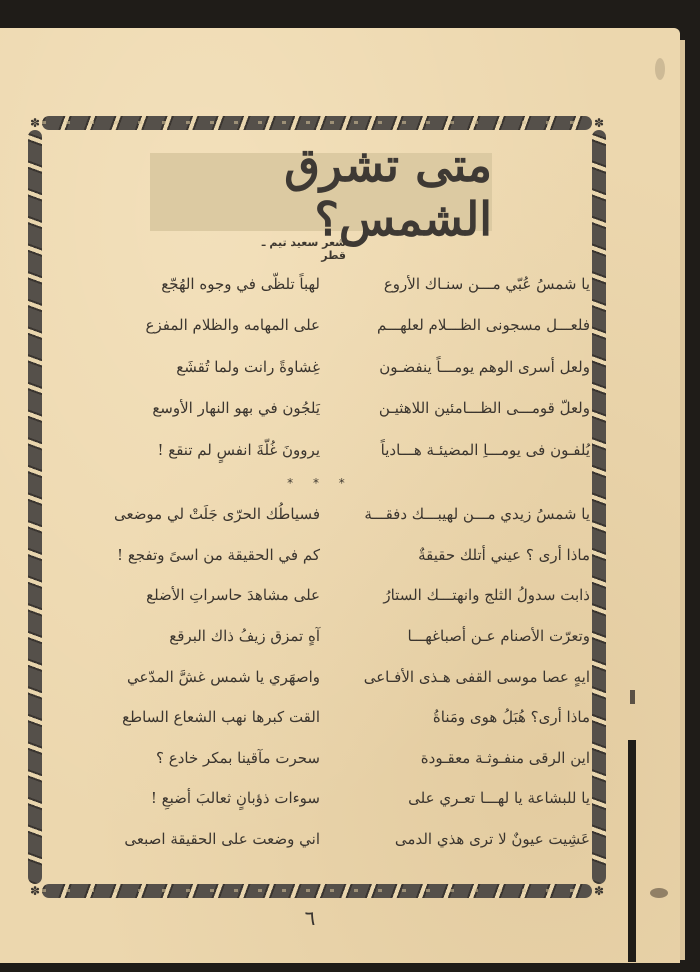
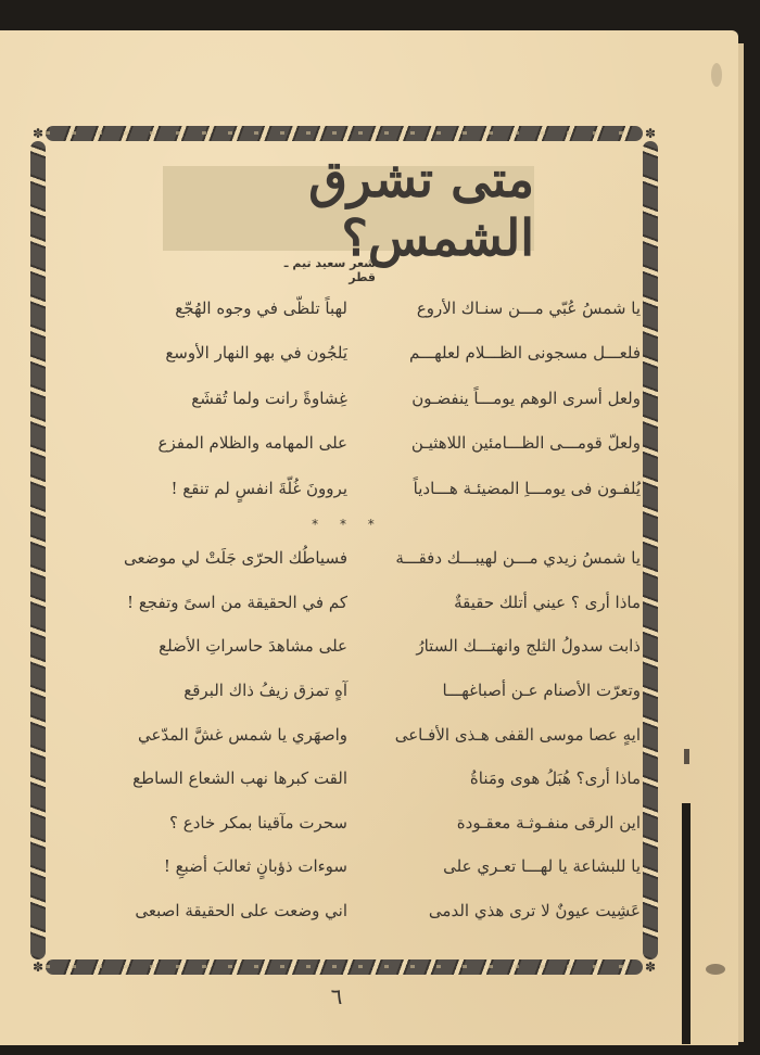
  ✽
  ✽
  ✽
  ✽
  متى تشرق الشمس؟
  شعر سعيد تيم ـ قطر
  يا شمسُ عُبّي مـــن سنـاك الأروع
  لهباً تلظّى في وجوه الهُجّع
  فلعـــل مسجونى الظـــلام لعلهـــم
- على المهامه والظلام المفزع
+ يَلجُون في بهو النهار الأوسع
  ولعل أسرى الوهم يومـــاً ينفضـون
  غِشاوةً رانت ولما تُقشَع
  ولعلّ قومـــى الظـــامئين اللاهثيـن
- يَلجُون في بهو النهار الأوسع
+ على المهامه والظلام المفزع
  يُلفـون فى يومـــاِ المضيئـة هـــادياً
  يروونَ غُلّةَ انفسٍ لم تنقع !
  * * *
  يا شمسُ زيدي مـــن لهيبـــك دفقـــة
  فسياطُك الحرّى جَلَتْ لي موضعى
  ماذا أرى ؟ عيني أتلك حقيقةٌ
  كم في الحقيقة من اسىً وتفجع !
  ذابت سدولُ الثلج وانهتـــك الستارُ
  على مشاهدَ حاسراتِ الأضلع
  وتعرّت الأصنام عـن أصباغهـــا
  آهٍ تمزق زيفُ ذاك البرقع
  ايهٍ عصا موسى القفى هـذى الأفـاعى
  واصهَري يا شمس غشَّ المدّعي
  ماذا أرى؟ هُبَلُ هوى ومَناةُ
  القت كبرها نهب الشعاع الساطع
  اين الرقى منفـوثـة معقـودة
  سحرت مآقينا بمكر خادع ؟
  يا للبشاعة يا لهـــا تعـري على
  سوءات ذؤبانٍ ثعالبَ أضبعِ !
  عَشِيت عيونٌ لا ترى هذي الدمى
  اني وضعت على الحقيقة اصبعى
  ٦
